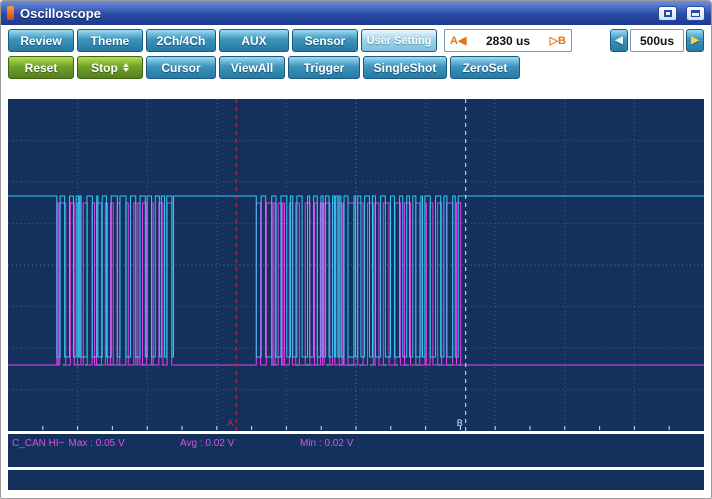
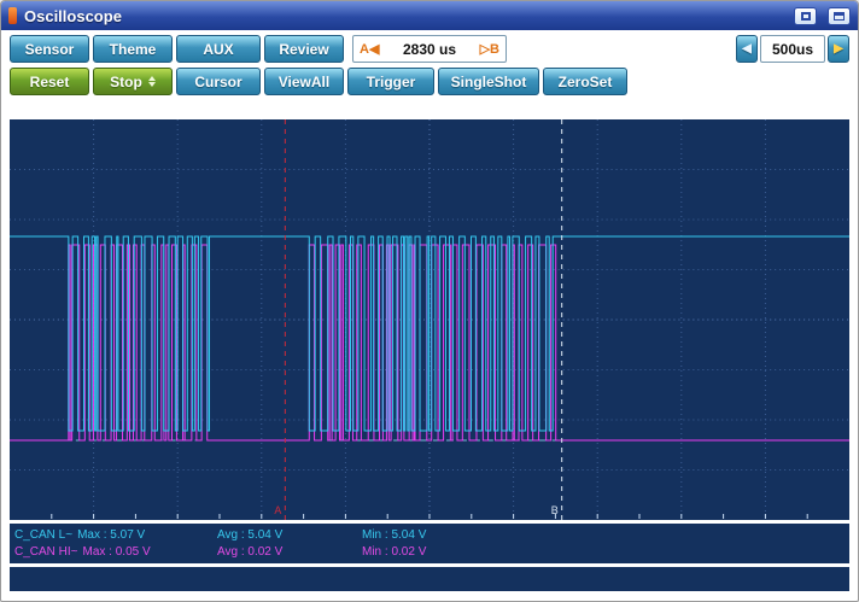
  Oscilloscope
- Review
+ Sensor
  Theme
- 2Ch/4Ch
  AUX
- Sensor
+ Review
- User Setting
  A◀
  2830 us
  ▷B
  ◀
  500us
  ▶
  Reset
  Stop
  Cursor
  ViewAll
  Trigger
  SingleShot
  ZeroSet
  A
  B
+ C_CAN L~
+ Max : 5.07 V
+ Avg : 5.04 V
+ Min : 5.04 V
  C_CAN HI~
  Max : 0.05 V
  Avg : 0.02 V
  Min : 0.02 V
